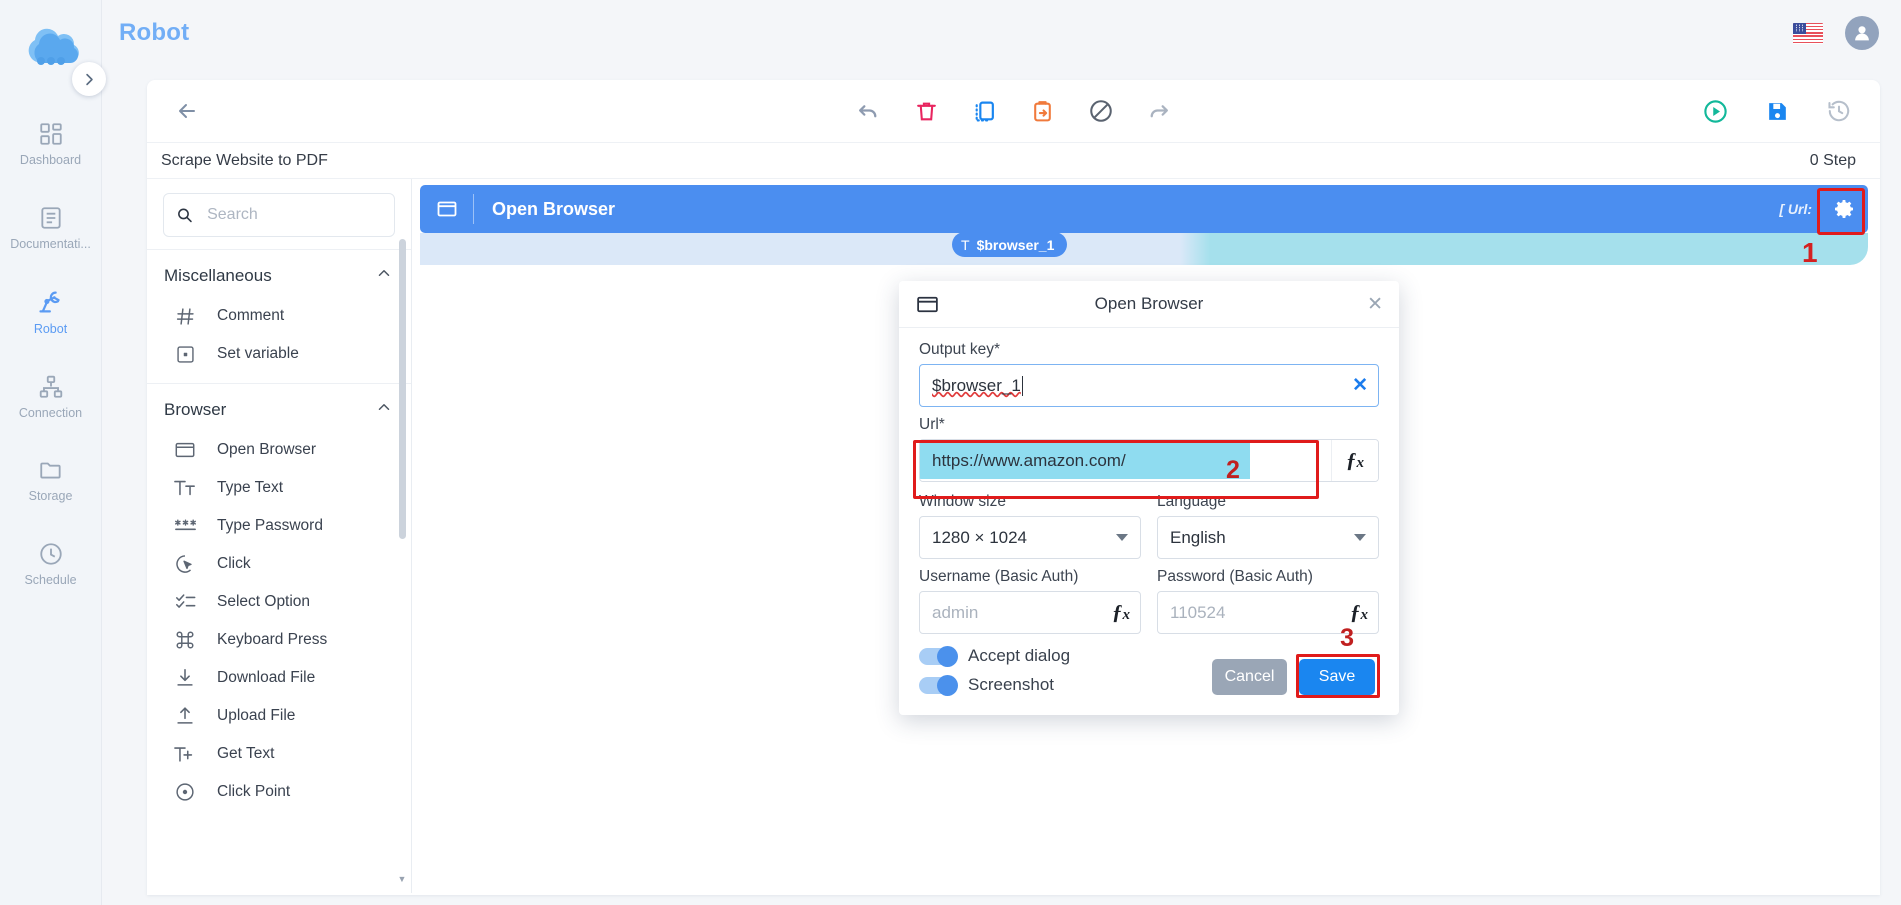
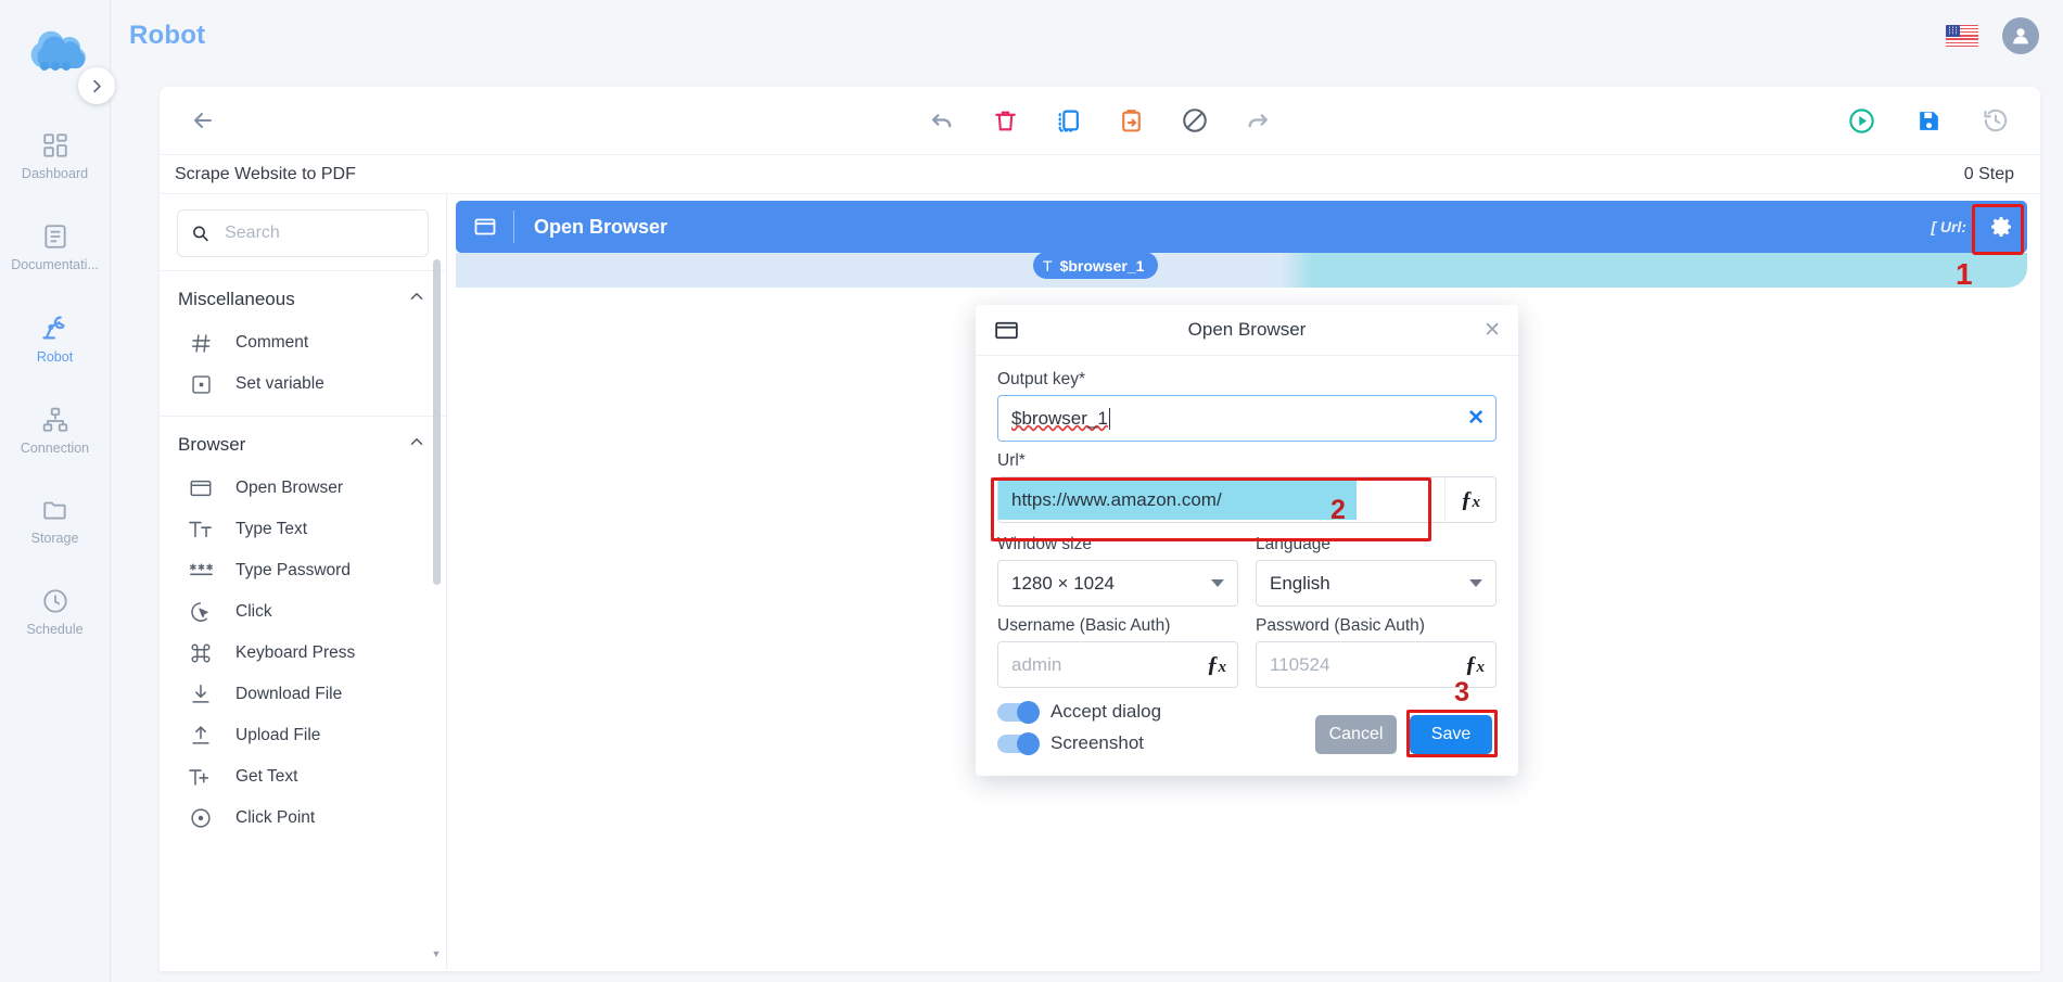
  Dashboard
  Documentati...
  Robot
  Connection
  Storage
  Schedule
  Robot
  Scrape Website to PDF
  0 Step
  Search
  Miscellaneous
  Comment
  Set variable
  Browser
  Open Browser
  Type Text
  Type Password
  Click
- Select Option
  Keyboard Press
  Download File
  Upload File
  Get Text
  Click Point
  ▼
  Open Browser
  [ Url:
  T
  $browser_1
  1
  Open Browser
  ✕
  Output key*
  $browser_1
  ✕
  Url*
  https://www.amazon.com/
  ƒx
  2
  Window size
  1280 × 1024
  Language
  English
  Username (Basic Auth)
  admin
  ƒx
  Password (Basic Auth)
  110524
  ƒx
  Accept dialog
  Screenshot
  Cancel
  Save
  3
